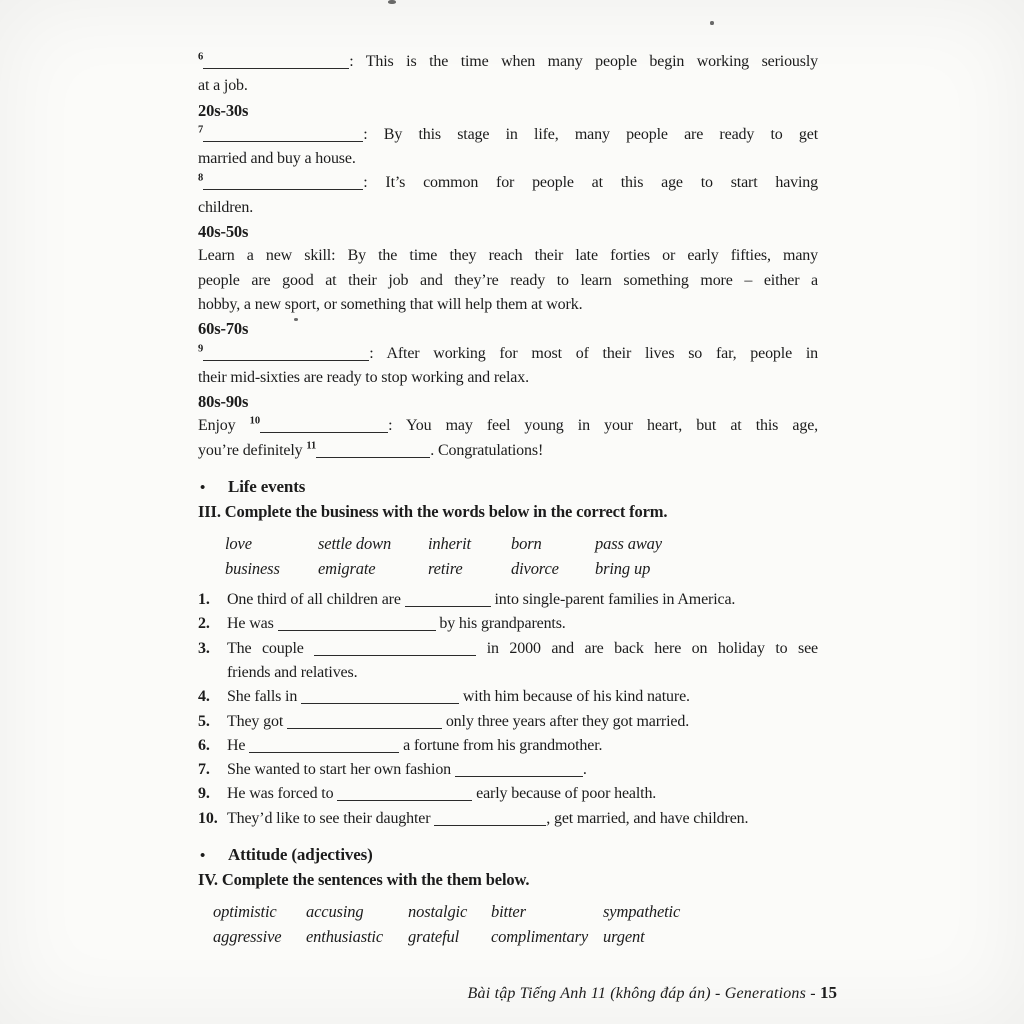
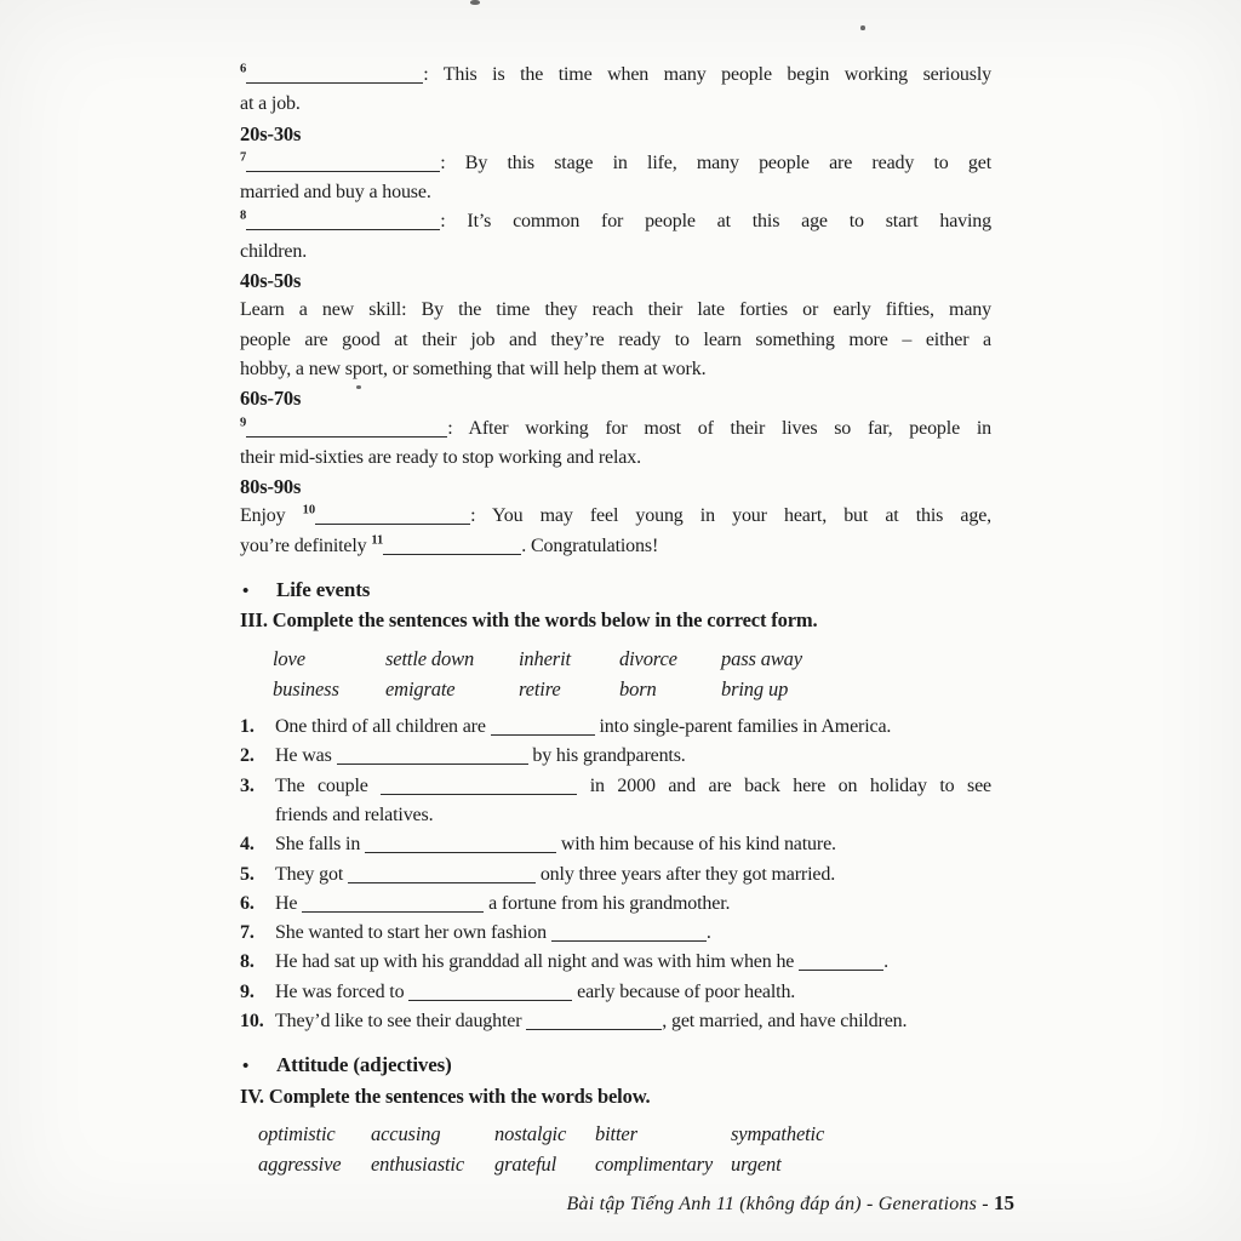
  6 : This is the time when many people begin working seriously
  at a job.
  20s-30s
  7 : By this stage in life, many people are ready to get
  married and buy a house.
  8 : It’s common for people at this age to start having
  children.
  40s-50s
  Learn a new skill: By the time they reach their late forties or early fifties, many
  people are good at their job and they’re ready to learn something more – either a
  hobby, a new sport, or something that will help them at work.
  60s-70s
  9 : After working for most of their lives so far, people in
  their mid-sixties are ready to stop working and relax.
  80s-90s
  Enjoy 10 : You may feel young in your heart, but at this age,
  you’re definitely 11 . Congratulations!
  • Life events
- III. Complete the business with the words below in the correct form.
+ III. Complete the sentences with the words below in the correct form.
  love
  settle down
  inherit
- born
+ divorce
  pass away
  business
  emigrate
  retire
- divorce
+ born
  bring up
  1.
  One third of all children are into single-parent families in America.
  2.
  He was by his grandparents.
  3.
  The couple in 2000 and are back here on holiday to see
  friends and relatives.
  4.
  She falls in with him because of his kind nature.
  5.
  They got only three years after they got married.
  6.
  He a fortune from his grandmother.
  7.
  She wanted to start her own fashion .
+ 8.
+ He had sat up with his granddad all night and was with him when he .
  9.
  He was forced to early because of poor health.
  10.
  They’d like to see their daughter , get married, and have children.
  • Attitude (adjectives)
- IV. Complete the sentences with the them below.
+ IV. Complete the sentences with the words below.
  optimistic
  accusing
  nostalgic
  bitter
  sympathetic
  aggressive
  enthusiastic
  grateful
  complimentary
  urgent
  Bài tập Tiếng Anh 11 (không đáp án) - Generations - 15
